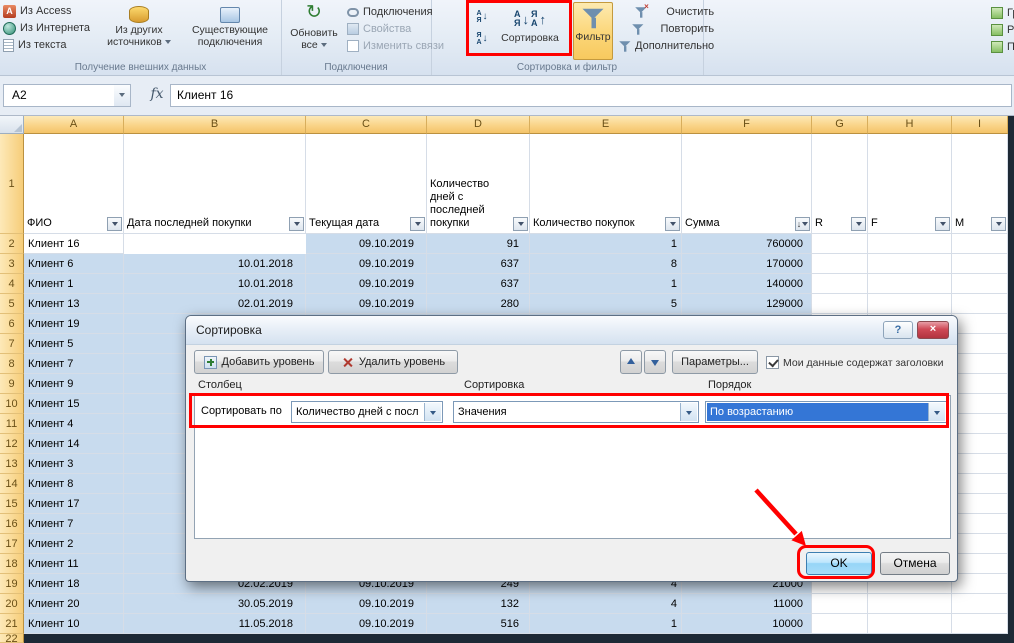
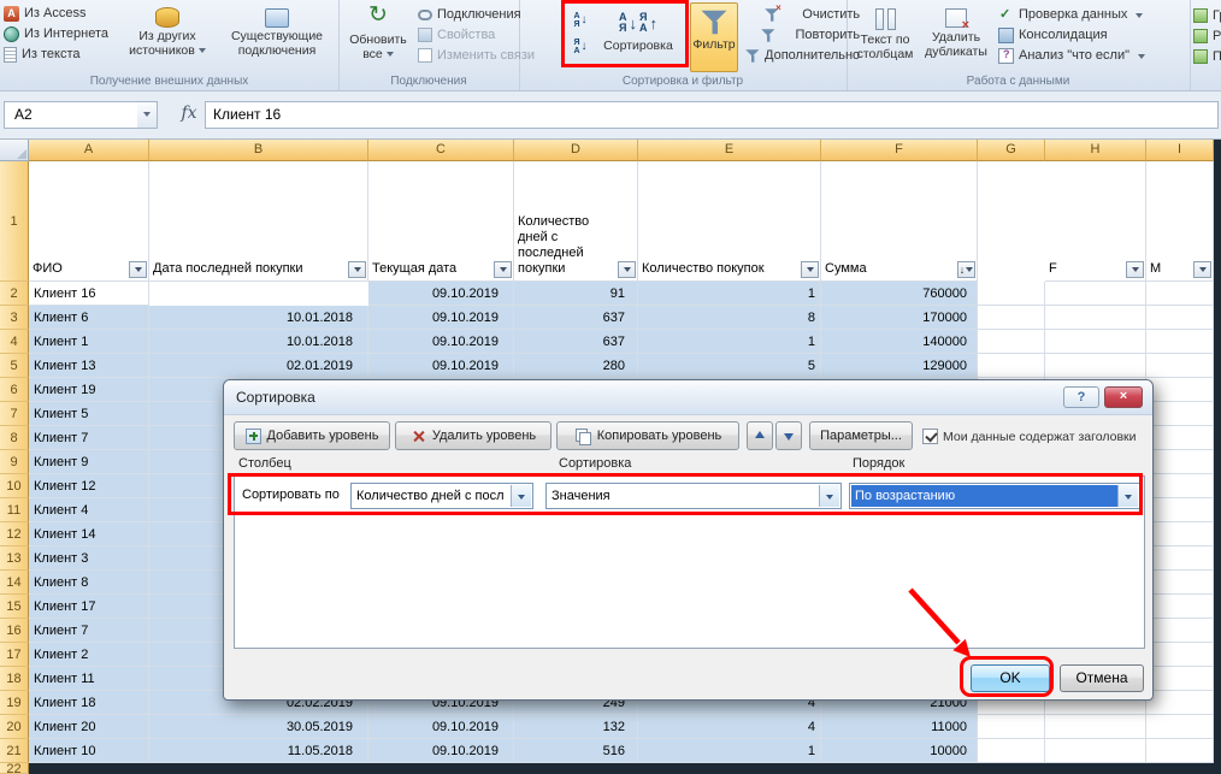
  A
  Из Access
  Из Интернета
  Из текста
  Из других источников
  Существующие подключения
  Получение внешних данных
  ↻
  Обновить все
  Подключения
  Свойства
  Изменить связи
  Подключения
  ↓
  ↓
  А
  Я
  ↓
  Я
  А
  ↑
  Сортировка
  Фильтр
  ×
  Очистить
  Повторить
  Дополнительно
  Сортировка и фильтр
+ Текст по столбцам
+ Удалить дубликаты
+ Проверка данных
+ Консолидация
+ Анализ "что если"
+ Работа с данными
  A2
  fx
  Клиент 16
  A
  B
  C
  D
  E
  F
  G
  H
  I
  1
  ФИО
  Дата последней покупки
  Текущая дата
  Количество дней с последней покупки
  Количество покупок
  Сумма
  ↓
- R
  F
  M
  2
  Клиент 16
  09.10.2019
  91
  1
  760000
  3
  Клиент 6
  10.01.2018
  09.10.2019
  637
  8
  170000
  4
  Клиент 1
  10.01.2018
  09.10.2019
  637
  1
  140000
  5
  Клиент 13
  02.01.2019
  09.10.2019
  280
  5
  129000
  6
  Клиент 19
  7
  Клиент 5
  8
  Клиент 7
  9
  Клиент 9
  10
- Клиент 15
+ Клиент 12
  11
  Клиент 4
  12
  Клиент 14
  13
  Клиент 3
  14
  Клиент 8
  15
  Клиент 17
  16
  Клиент 7
  17
  Клиент 2
  18
  Клиент 11
  19
  Клиент 18
  02.02.2019
  09.10.2019
  249
  4
  21000
  20
  Клиент 20
  30.05.2019
  09.10.2019
  132
  4
  11000
  21
  Клиент 10
  11.05.2018
  09.10.2019
  516
  1
  10000
  22
  Сортировка
  ?
  ×
  Добавить уровень
  Удалить уровень
+ Копировать уровень
  Параметры...
  Мои данные содержат заголовки
  Столбец
  Сортировка
  Порядок
  Сортировать по
  Количество дней с посл
  Значения
  По возрастанию
  OK
  Отмена
